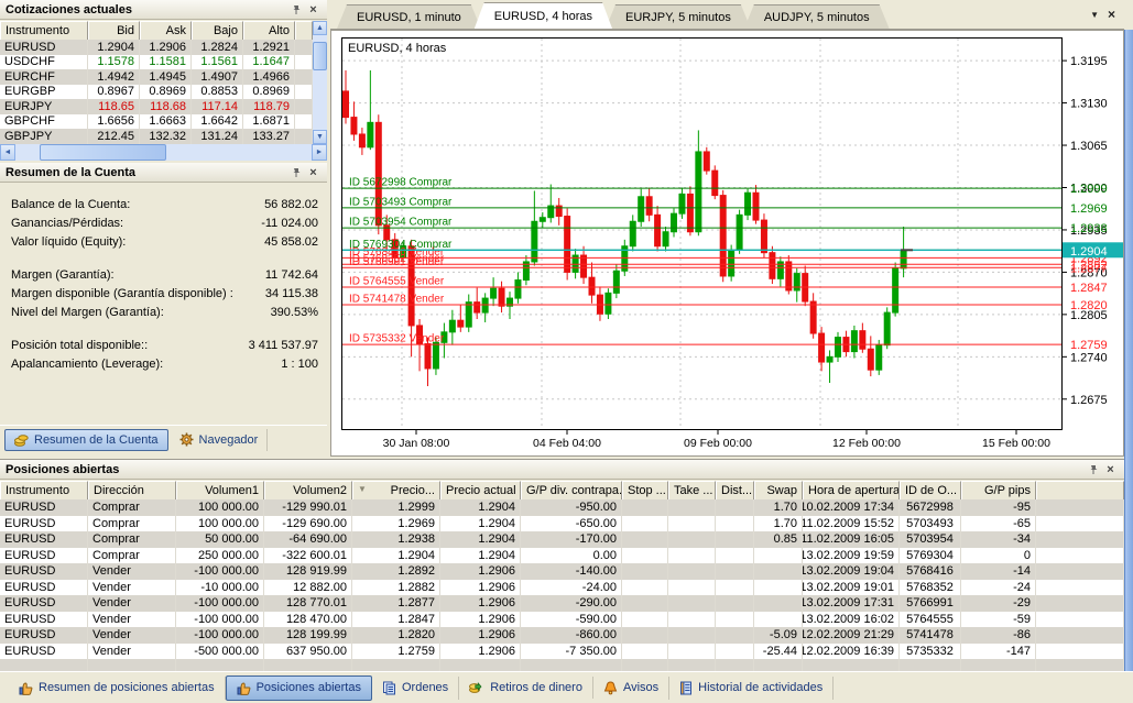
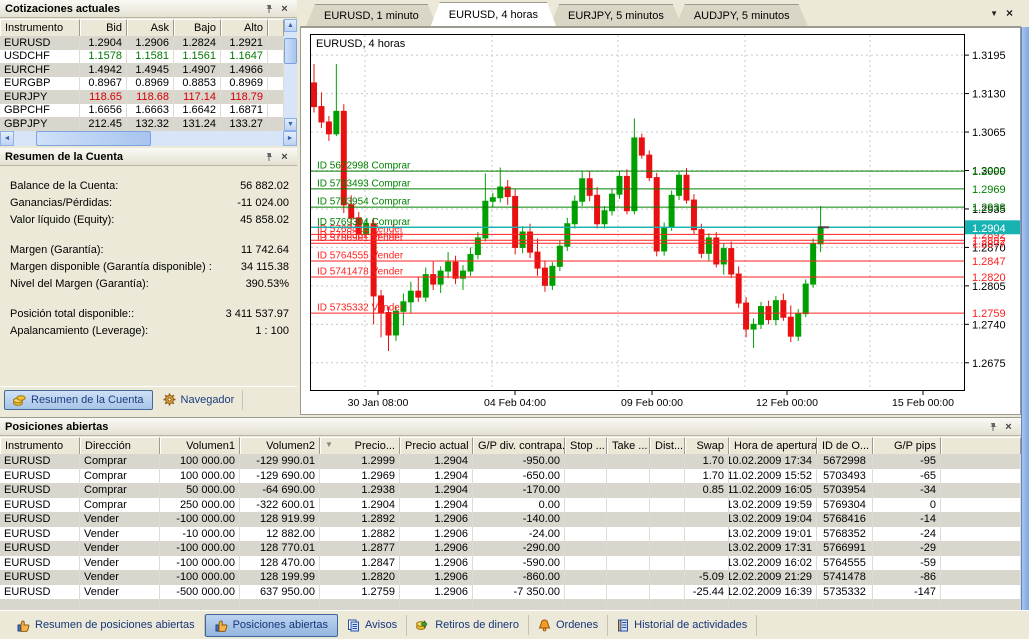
  Cotizaciones actuales
  ×
  Instrumento
  Bid
  Ask
  Bajo
  Alto
  EURUSD
  1.2904
  1.2906
  1.2824
  1.2921
  USDCHF
  1.1578
  1.1581
  1.1561
  1.1647
  EURCHF
  1.4942
  1.4945
  1.4907
  1.4966
  EURGBP
  0.8967
  0.8969
  0.8853
  0.8969
  EURJPY
  118.65
  118.68
  117.14
  118.79
  GBPCHF
  1.6656
  1.6663
  1.6642
  1.6871
  GBPJPY
  212.45
  132.32
  131.24
  133.27
  Resumen de la Cuenta
  ×
  Balance de la Cuenta:
  56 882.02
  Ganancias/Pérdidas:
  -11 024.00
  Valor líquido (Equity):
  45 858.02
  Margen (Garantía):
  11 742.64
  Margen disponible (Garantía disponible) :
  34 115.38
  Nivel del Margen (Garantía):
  390.53%
  Posición total disponible::
  3 411 537.97
  Apalancamiento (Leverage):
  1 : 100
  Resumen de la Cuenta
  Navegador
  EURUSD, 1 minuto
  EURUSD, 4 horas
  EURJPY, 5 minutos
  AUDJPY, 5 minutos
  ▼
  ×
  ID 5672998 Comprar
  ID 5703493 Comprar
  ID 5703954 Comprar
  ID 5769304 Comprar
  ID 5768416 Vender
  ID 5768352 Vender
  ID 5766991 Vender
  ID 5764555 Vender
  ID 5741478 Vender
  ID 5735332 Vender
  EURUSD, 4 horas
  1.3195
  1.3130
  1.3065
  1.3000
  1.2935
  1.2870
  1.2805
  1.2740
  1.2675
  1.2999
  1.2969
  1.2938
  1.2892
  1.2882
  1.2877
  1.2847
  1.2820
  1.2759
  1.2904
  30 Jan 08:00
  04 Feb 04:00
  09 Feb 00:00
  12 Feb 00:00
  15 Feb 00:00
  Posiciones abiertas
  ×
  Instrumento
  Dirección
  Volumen1
  Volumen2
  ▼
  Precio...
  Precio actual
  G/P div. contrapa.
  Stop ...
  Take ...
  Dist...
  Swap
  Hora de apertura
  ID de O...
  G/P pips
  EURUSD
  Comprar
  100 000.00
  -129 990.01
  1.2999
  1.2904
  -950.00
  1.70
  10.02.2009 17:34
  5672998
  -95
  EURUSD
  Comprar
  100 000.00
  -129 690.00
  1.2969
  1.2904
  -650.00
  1.70
  11.02.2009 15:52
  5703493
  -65
  EURUSD
  Comprar
  50 000.00
  -64 690.00
  1.2938
  1.2904
  -170.00
  0.85
  11.02.2009 16:05
  5703954
  -34
  EURUSD
  Comprar
  250 000.00
  -322 600.01
  1.2904
  1.2904
  0.00
  13.02.2009 19:59
  5769304
  0
  EURUSD
  Vender
  -100 000.00
  128 919.99
  1.2892
  1.2906
  -140.00
  13.02.2009 19:04
  5768416
  -14
  EURUSD
  Vender
  -10 000.00
  12 882.00
  1.2882
  1.2906
  -24.00
  13.02.2009 19:01
  5768352
  -24
  EURUSD
  Vender
  -100 000.00
  128 770.01
  1.2877
  1.2906
  -290.00
  13.02.2009 17:31
  5766991
  -29
  EURUSD
  Vender
  -100 000.00
  128 470.00
  1.2847
  1.2906
  -590.00
  13.02.2009 16:02
  5764555
  -59
  EURUSD
  Vender
  -100 000.00
  128 199.99
  1.2820
  1.2906
  -860.00
  -5.09
  12.02.2009 21:29
  5741478
  -86
  EURUSD
  Vender
  -500 000.00
  637 950.00
  1.2759
  1.2906
  -7 350.00
  -25.44
  12.02.2009 16:39
  5735332
  -147
  Resumen de posiciones abiertas
  Posiciones abiertas
- Ordenes
+ Avisos
  Retiros de dinero
- Avisos
+ Ordenes
  Historial de actividades
